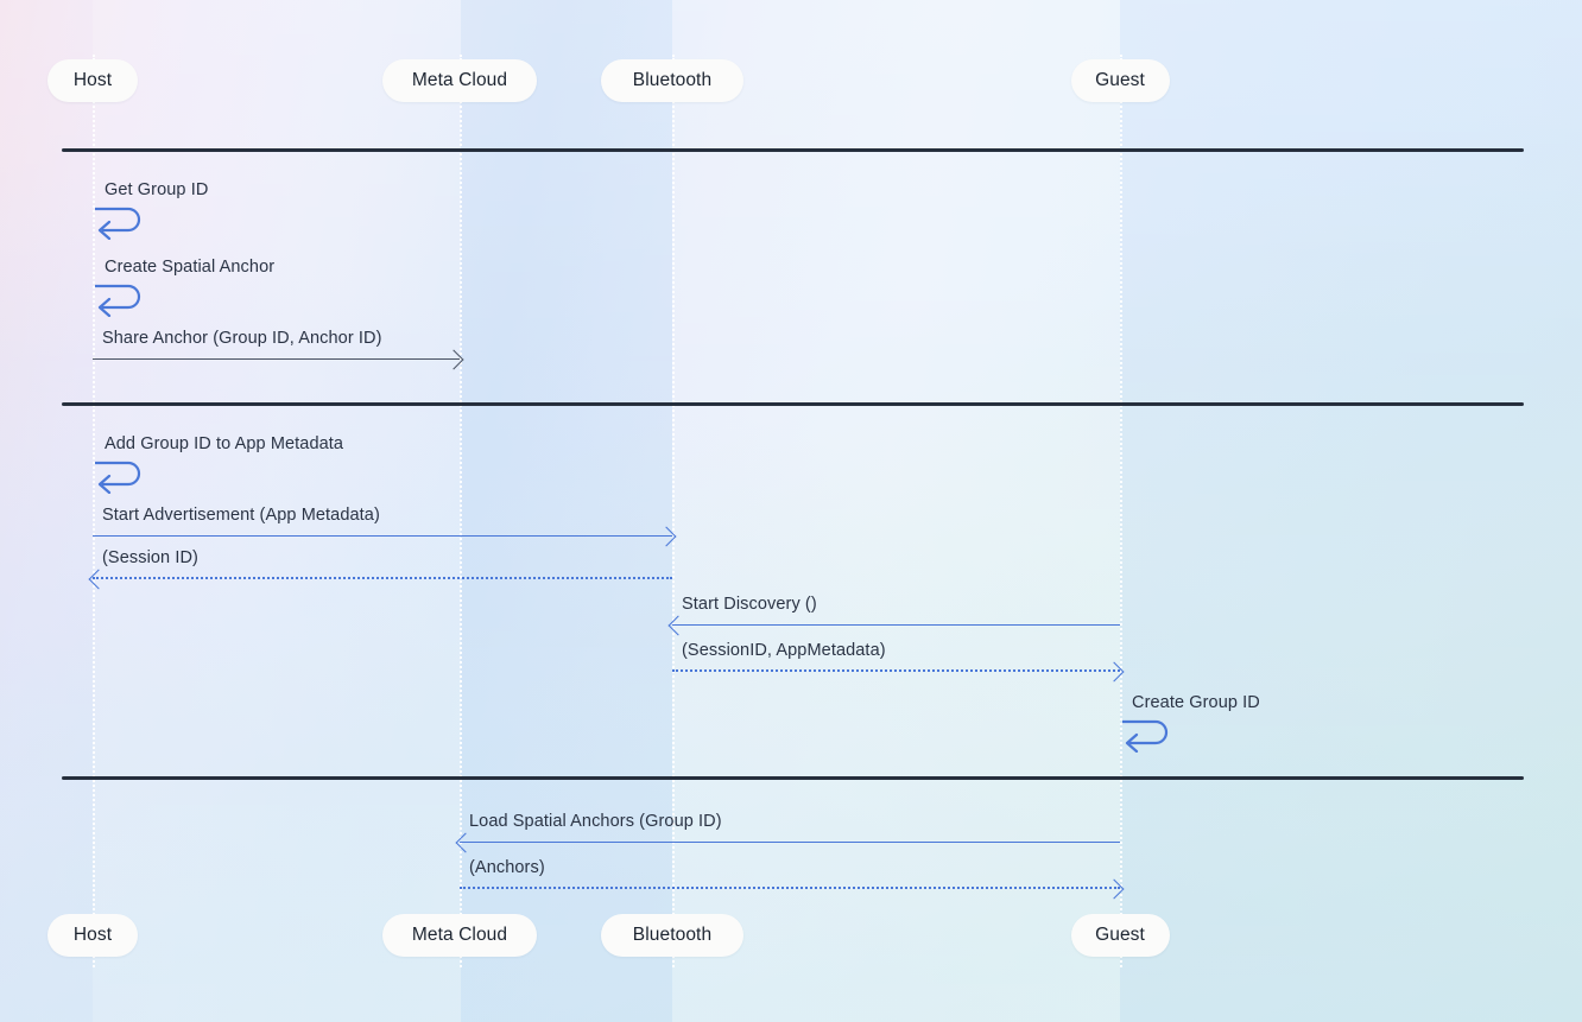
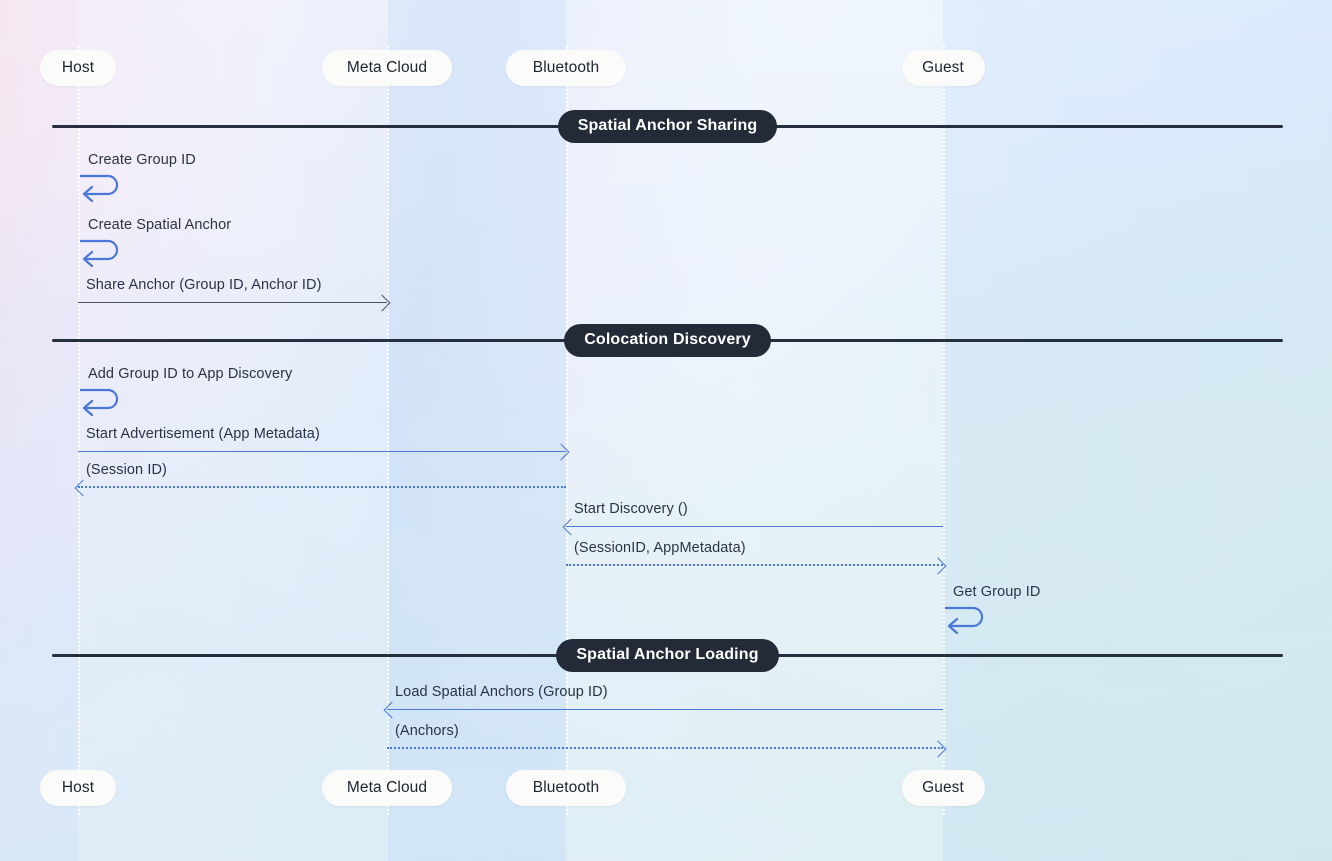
+ Spatial Anchor Sharing
+ Colocation Discovery
+ Spatial Anchor Loading
- Get Group ID
+ Create Group ID
  Create Spatial Anchor
  Share Anchor (Group ID, Anchor ID)
- Add Group ID to App Metadata
+ Add Group ID to App Discovery
  Start Advertisement (App Metadata)
  (Session ID)
  Start Discovery ()
  (SessionID, AppMetadata)
- Create Group ID
+ Get Group ID
  Load Spatial Anchors (Group ID)
  (Anchors)
  Host
  Meta Cloud
  Bluetooth
  Guest
  Host
  Meta Cloud
  Bluetooth
  Guest
